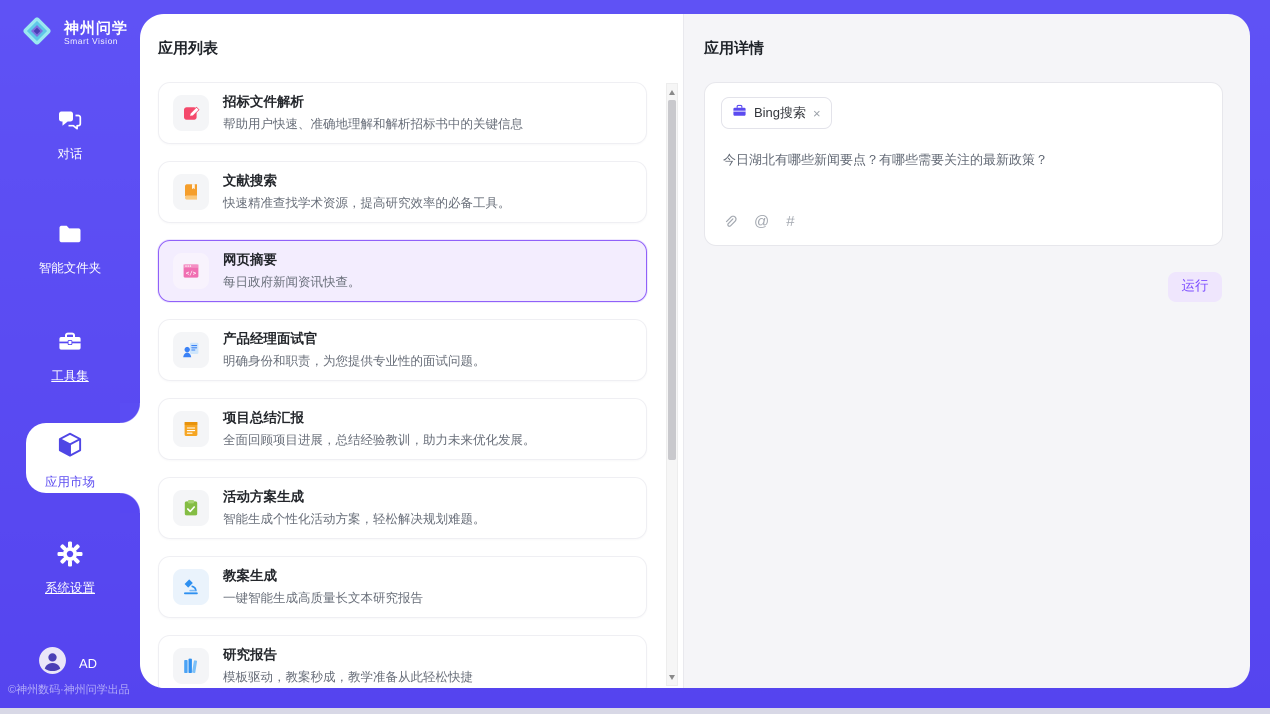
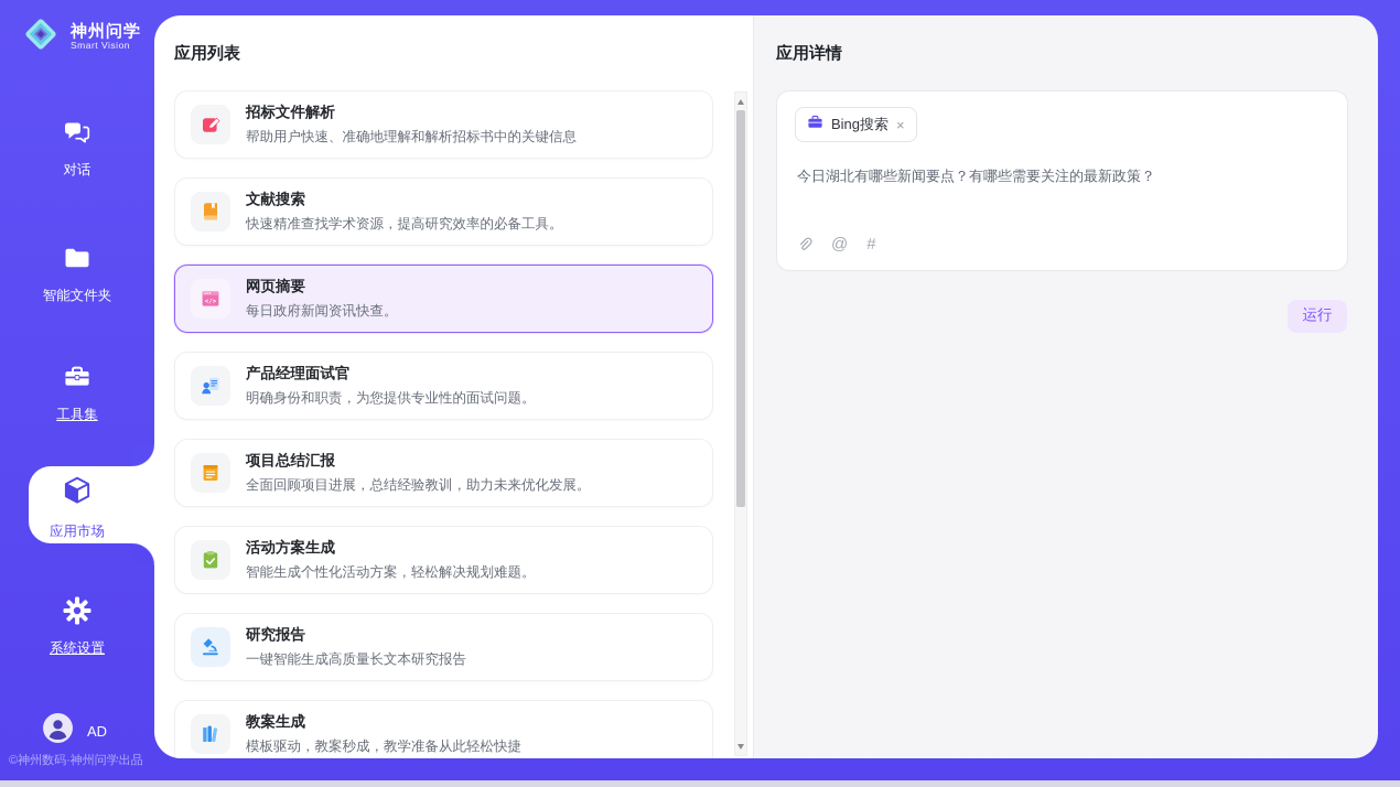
  神州问学
  Smart Vision
  对话
  智能文件夹
  工具集
  应用市场
  系统设置
  AD
  ©神州数码·神州问学出品
  应用列表
  招标文件解析
  帮助用户快速、准确地理解和解析招标书中的关键信息
  文献搜索
  快速精准查找学术资源，提高研究效率的必备工具。
  网页摘要
  每日政府新闻资讯快查。
  产品经理面试官
  明确身份和职责，为您提供专业性的面试问题。
  项目总结汇报
  全面回顾项目进展，总结经验教训，助力未来优化发展。
  活动方案生成
  智能生成个性化活动方案，轻松解决规划难题。
- 教案生成
+ 研究报告
  一键智能生成高质量长文本研究报告
- 研究报告
+ 教案生成
  模板驱动，教案秒成，教学准备从此轻松快捷
  应用详情
  Bing搜索
  ×
  今日湖北有哪些新闻要点？有哪些需要关注的最新政策？
  @
  #
  运行
